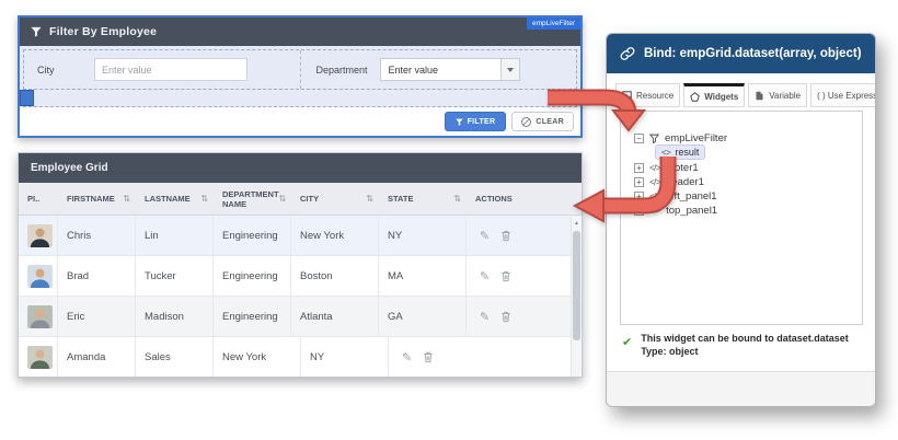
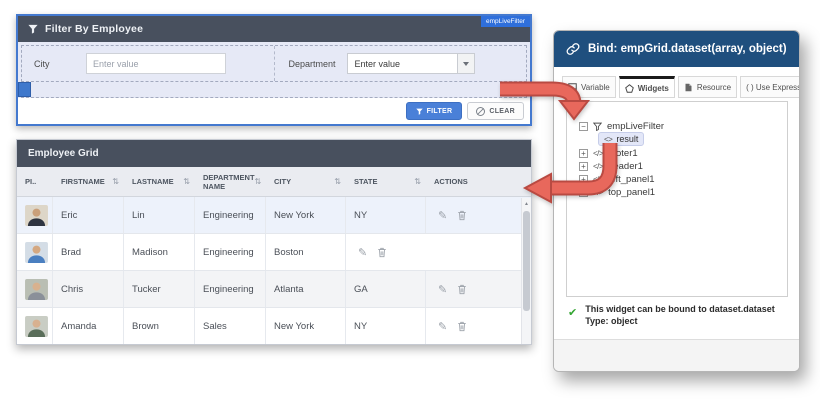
  Filter By Employee
  City
  Enter value
  Department
  Enter value
  Employee Grid
  PI..
  FIRSTNAME
  ⇅
  LASTNAME
  ⇅
  DEPARTMENT NAME
  ⇅
  CITY
  ⇅
  STATE
  ⇅
  ACTIONS
- Chris
+ Eric
  Lin
  Engineering
  New York
  NY
  ✎
  Brad
- Tucker
+ Madison
  Engineering
  Boston
- MA
  ✎
- Eric
+ Chris
- Madison
+ Tucker
  Engineering
  Atlanta
  GA
  ✎
  Amanda
+ Brown
  Sales
  New York
  NY
  ✎
  Bind: empGrid.dataset(array, object)
- Resource
+ Variable
  Widgets
- Variable
+ Resource
  ( ) Use Expres
  −
  empLiveFilter
  <>
  result
  +
  </>
  oter1
  +
  </>
  ader1
  +
  ft_panel1
  top_panel1
  ✔
  This widget can be bound to dataset.dataset
  Type: object
